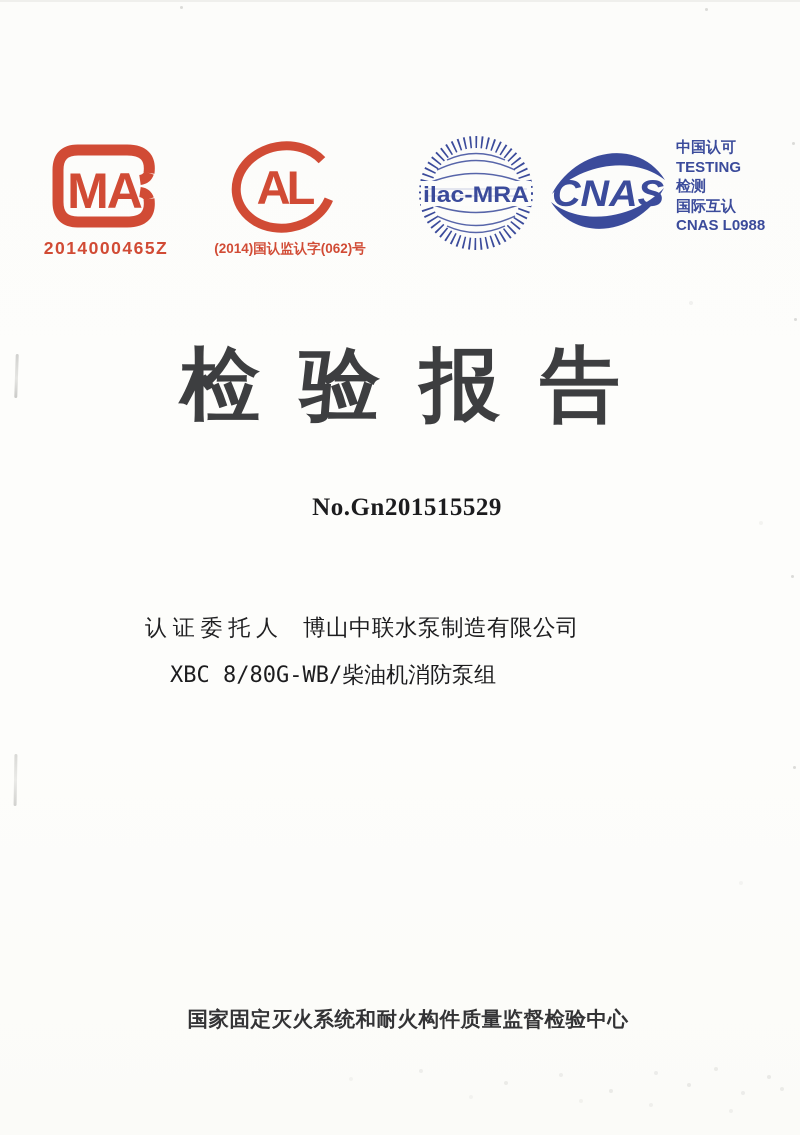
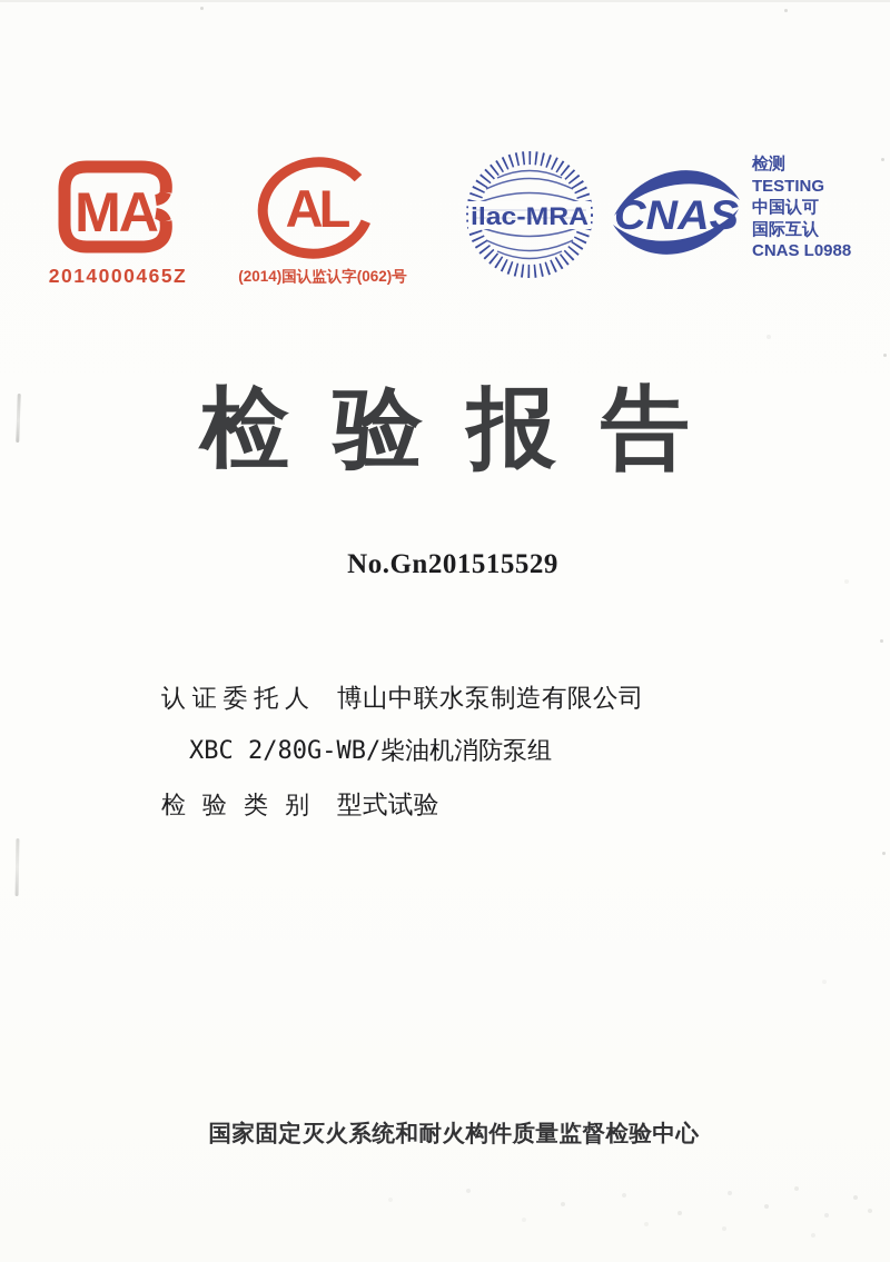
  MA
  2014000465Z
  AL
  (2014)国认监认字(062)号
  ilac-MRA
  CNAS
- 中国认可
+ 检测
  TESTING
- 检测
+ 中国认可
  国际互认
  CNAS L0988
  检验报告
  No.Gn201515529
  认证委托人
  博山中联水泵制造有限公司
- XBC 8/80G-WB/柴油机消防泵组
+ XBC 2/80G-WB/柴油机消防泵组
+ 检验类别
+ 型式试验
  国家固定灭火系统和耐火构件质量监督检验中心
